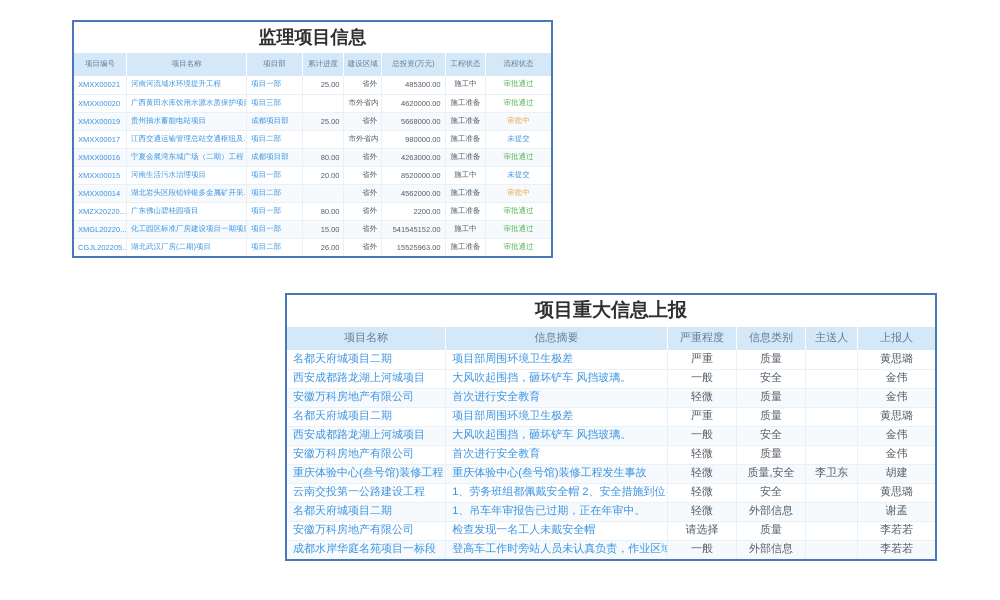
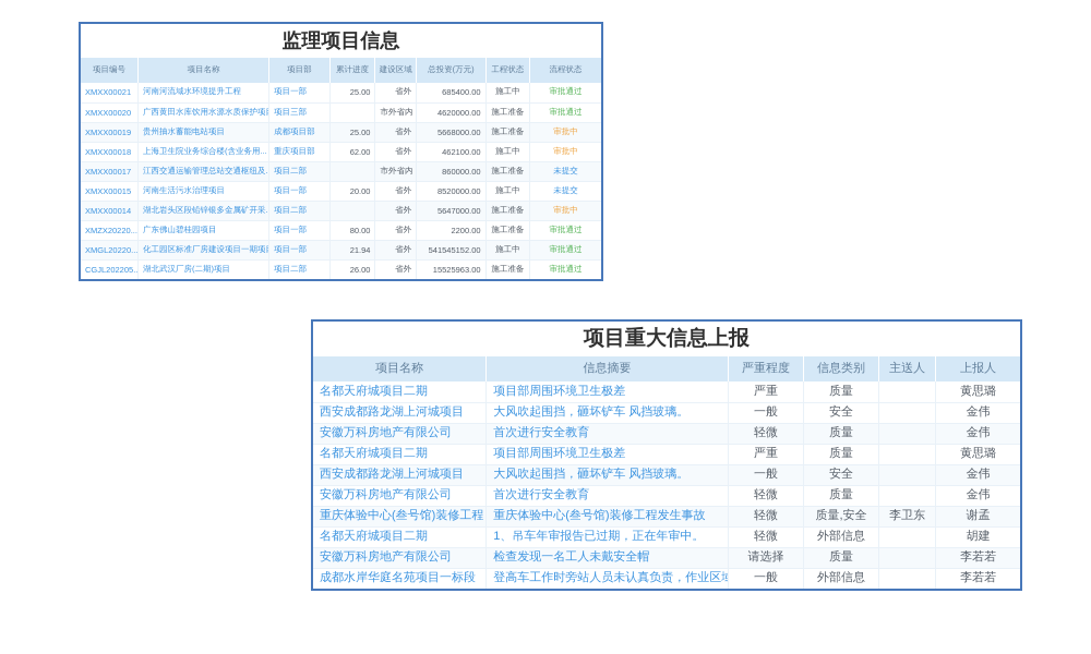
  监理项目信息
  项目编号	项目名称	项目部	累计进度	建设区域	总投资(万元)	工程状态	流程状态
- XMXX00021	河南河流域水环境提升工程	项目一部	25.00	省外	485300.00	施工中	审批通过
+ XMXX00021	河南河流域水环境提升工程	项目一部	25.00	省外	685400.00	施工中	审批通过
  XMXX00020	广西黄田水库饮用水源水质保护项	项目三部		市外省内	4620000.00	施工准备	审批通过
  XMXX00019	贵州抽水蓄能电站项目	成都项目部	25.00	省外	5668000.00	施工准备	审批中
+ XMXX00018	上海卫生院业务综合楼(含业务用...	重庆项目部	62.00	省外	462100.00	施工中	审批中
- XMXX00017	江西交通运输管理总站交通枢纽及..	项目二部		市外省内	980000.00	施工准备	未提交
+ XMXX00017	江西交通运输管理总站交通枢纽及..	项目二部		市外省内	860000.00	施工准备	未提交
- XMXX00016	宁夏会展湾东城广场（二期）工程	成都项目部	80.00	省外	4263000.00	施工准备	审批通过
  XMXX00015	河南生活污水治理项目	项目一部	20.00	省外	8520000.00	施工中	未提交
- XMXX00014	湖北岩头区段铅锌银多金属矿开采..	项目二部		省外	4562000.00	施工准备	审批中
+ XMXX00014	湖北岩头区段铅锌银多金属矿开采..	项目二部		省外	5647000.00	施工准备	审批中
  XMZX20220...	广东佛山碧桂园项目	项目一部	80.00	省外	2200.00	施工准备	审批通过
- XMGL20220...	化工园区标准厂房建设项目一期项	项目一部	15.00	省外	541545152.00	施工中	审批通过
+ XMGL20220...	化工园区标准厂房建设项目一期项	项目一部	21.94	省外	541545152.00	施工中	审批通过
  CGJL202205..	湖北武汉厂房(二期)项目	项目二部	26.00	省外	15525963.00	施工准备	审批通过
  项目重大信息上报
  项目名称	信息摘要	严重程度	信息类别	主送人	上报人
  名都天府城项目二期	项目部周围环境卫生极差	严重	质量		黄思璐
  西安成都路龙湖上河城项目	大风吹起围挡，砸坏铲车 风挡玻璃。	一般	安全		金伟
  安徽万科房地产有限公司	首次进行安全教育	轻微	质量		金伟
  名都天府城项目二期	项目部周围环境卫生极差	严重	质量		黄思璐
  西安成都路龙湖上河城项目	大风吹起围挡，砸坏铲车 风挡玻璃。	一般	安全		金伟
  安徽万科房地产有限公司	首次进行安全教育	轻微	质量		金伟
- 重庆体验中心(叁号馆)装修工程	重庆体验中心(叁号馆)装修工程发生事故	轻微	质量,安全	李卫东	胡建
+ 重庆体验中心(叁号馆)装修工程	重庆体验中心(叁号馆)装修工程发生事故	轻微	质量,安全	李卫东	谢孟
- 云南交投第一公路建设工程	1、劳务班组都佩戴安全帽 2、安全措施到位	轻微	安全		黄思璐
- 名都天府城项目二期	1、吊车年审报告已过期，正在年审中。	轻微	外部信息		谢孟
+ 名都天府城项目二期	1、吊车年审报告已过期，正在年审中。	轻微	外部信息		胡建
  安徽万科房地产有限公司	检查发现一名工人未戴安全帽	请选择	质量		李若若
  成都水岸华庭名苑项目一标段	登高车工作时旁站人员未认真负责，作业区域	一般	外部信息		李若若
